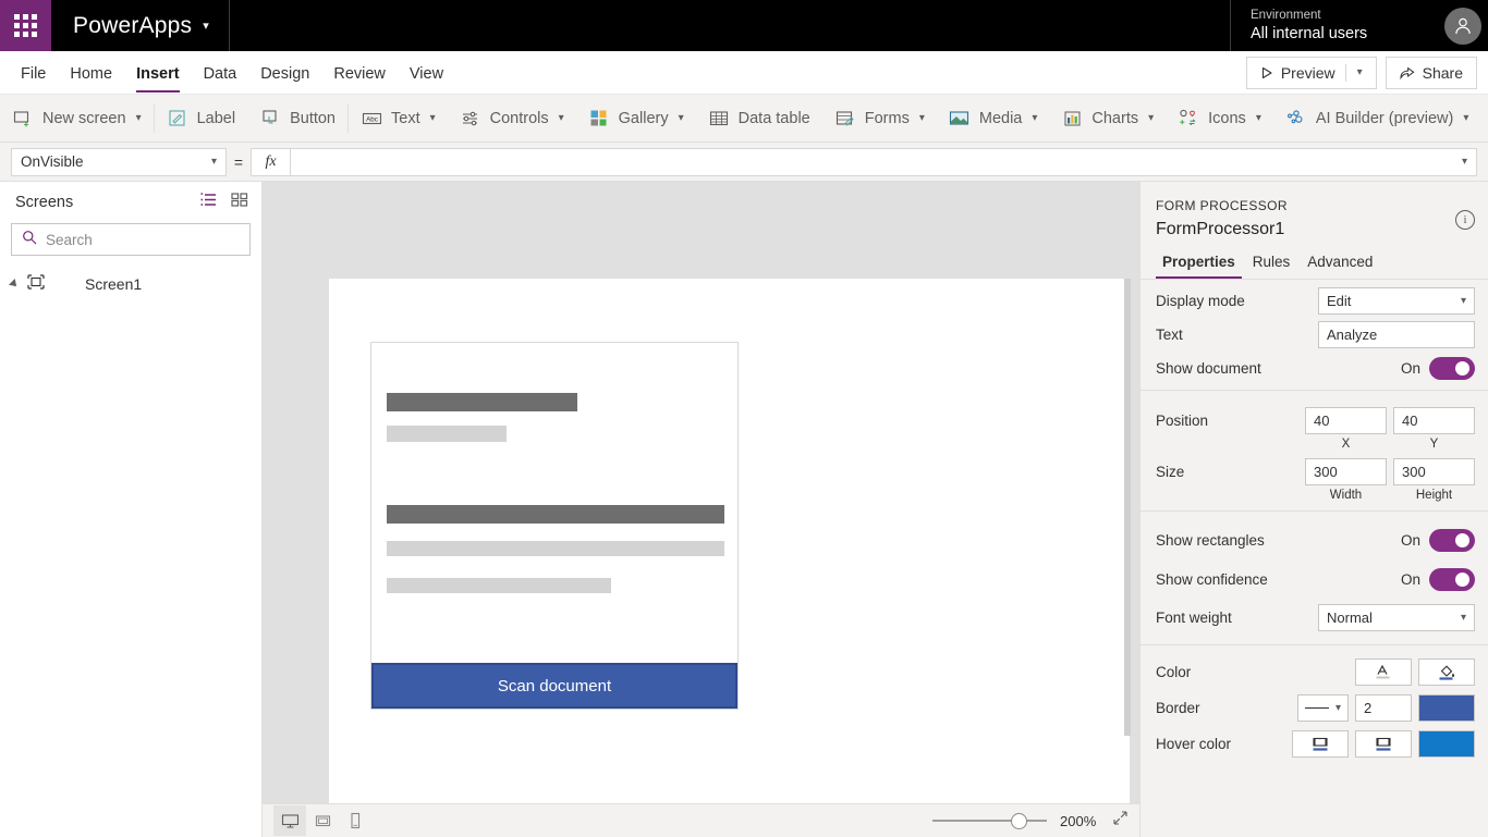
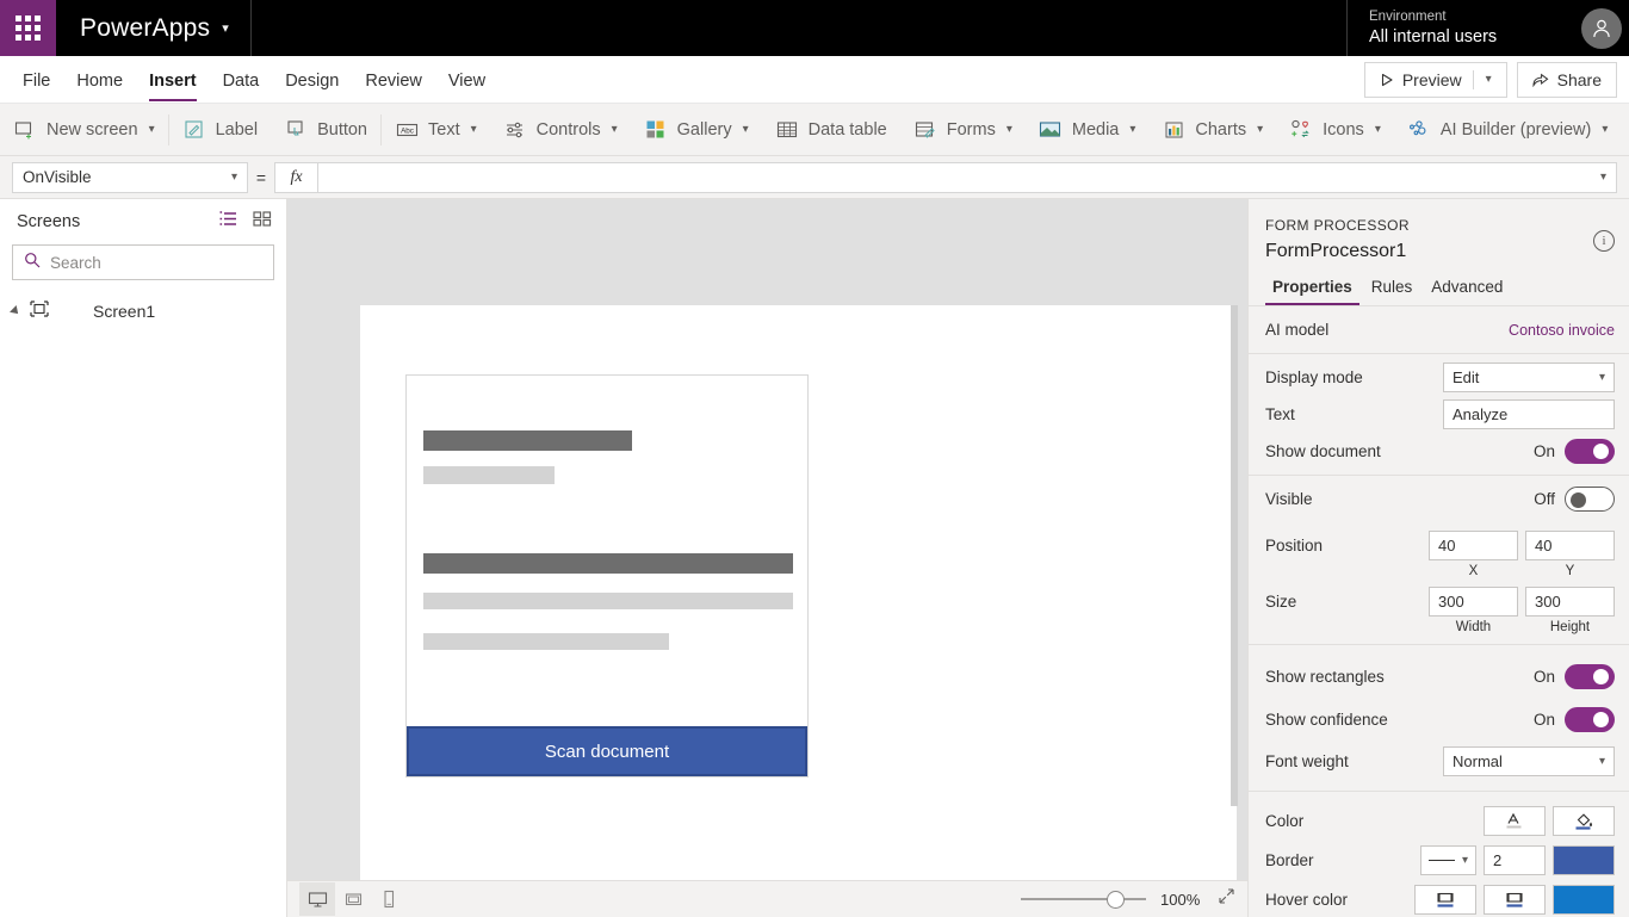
  PowerApps
  ▾
  Environment
  All internal users
  File
  Home
  Insert
  Data
  Design
  Review
  View
  Preview
  ▾
  Share
  New screen
  ▾
  Label
  Button
  Text
  ▾
  Controls
  ▾
  Gallery
  ▾
  Data table
  Forms
  ▾
  Media
  ▾
  Charts
  ▾
  Icons
  ▾
  AI Builder (preview)
  ▾
  OnVisible
  ▾
  =
  fx
  ▾
  Screens
  Search
  Screen1
  Scan document
- 200%
+ 100%
  FORM PROCESSOR
  FormProcessor1
  i
  Properties
  Rules
  Advanced
+ AI model
+ Contoso invoice
  Display mode
  Edit
  ▾
  Text
  Analyze
  Show document
  On
+ Visible
+ Off
  Position
  40
  40
  X
  Y
  Size
  300
  300
  Width
  Height
  Show rectangles
  On
  Show confidence
  On
  Font weight
  Normal
  ▾
  Color
  Border
  ▾
  2
  Hover color
